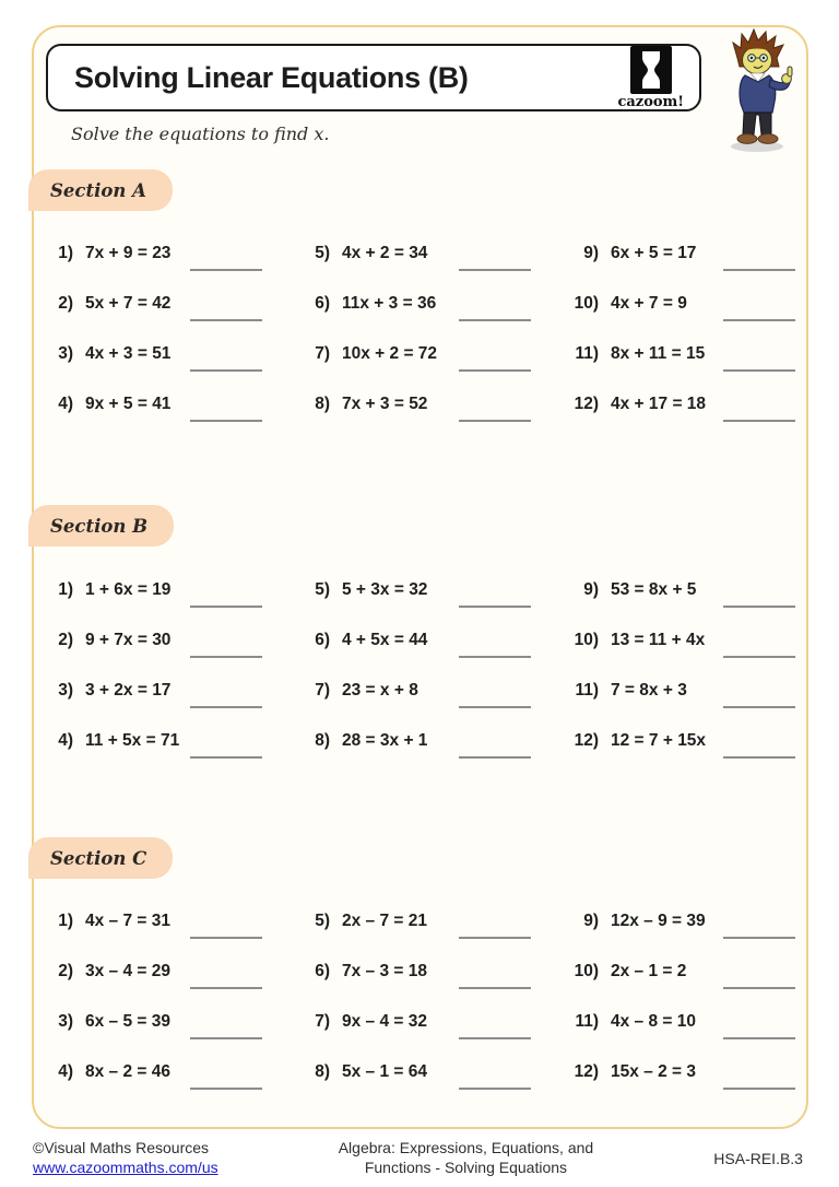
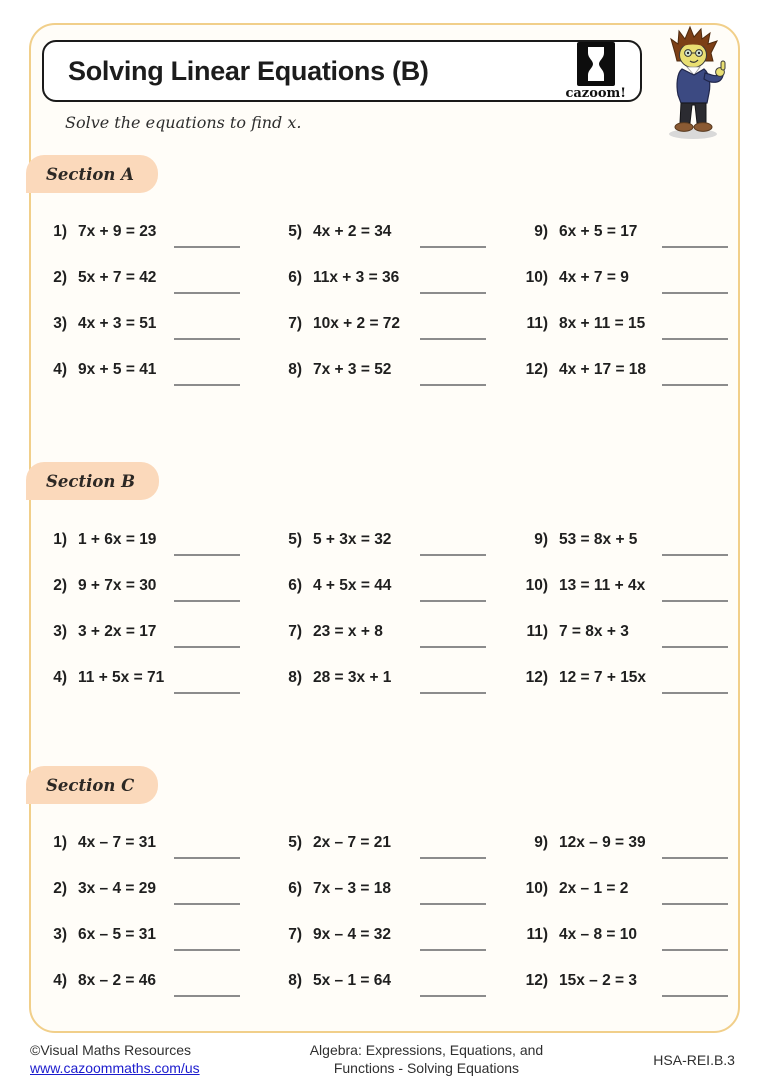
  Solving Linear Equations (B)
  cazoom!
  Solve the equations to find x.
  Section A
  1)
  7x + 9 = 23
  2)
  5x + 7 = 42
  3)
  4x + 3 = 51
  4)
  9x + 5 = 41
  5)
  4x + 2 = 34
  6)
  11x + 3 = 36
  7)
  10x + 2 = 72
  8)
  7x + 3 = 52
  9)
  6x + 5 = 17
  10)
  4x + 7 = 9
  11)
  8x + 11 = 15
  12)
  4x + 17 = 18
  Section B
  1)
  1 + 6x = 19
  2)
  9 + 7x = 30
  3)
  3 + 2x = 17
  4)
  11 + 5x = 71
  5)
  5 + 3x = 32
  6)
  4 + 5x = 44
  7)
  23 = x + 8
  8)
  28 = 3x + 1
  9)
  53 = 8x + 5
  10)
  13 = 11 + 4x
  11)
  7 = 8x + 3
  12)
  12 = 7 + 15x
  Section C
  1)
  4x – 7 = 31
  2)
  3x – 4 = 29
  3)
- 6x – 5 = 39
+ 6x – 5 = 31
  4)
  8x – 2 = 46
  5)
  2x – 7 = 21
  6)
  7x – 3 = 18
  7)
  9x – 4 = 32
  8)
  5x – 1 = 64
  9)
  12x – 9 = 39
  10)
  2x – 1 = 2
  11)
  4x – 8 = 10
  12)
  15x – 2 = 3
  ©Visual Maths Resources
  www.cazoommaths.com/us
  Algebra: Expressions, Equations, and
  Functions - Solving Equations
  HSA-REI.B.3
